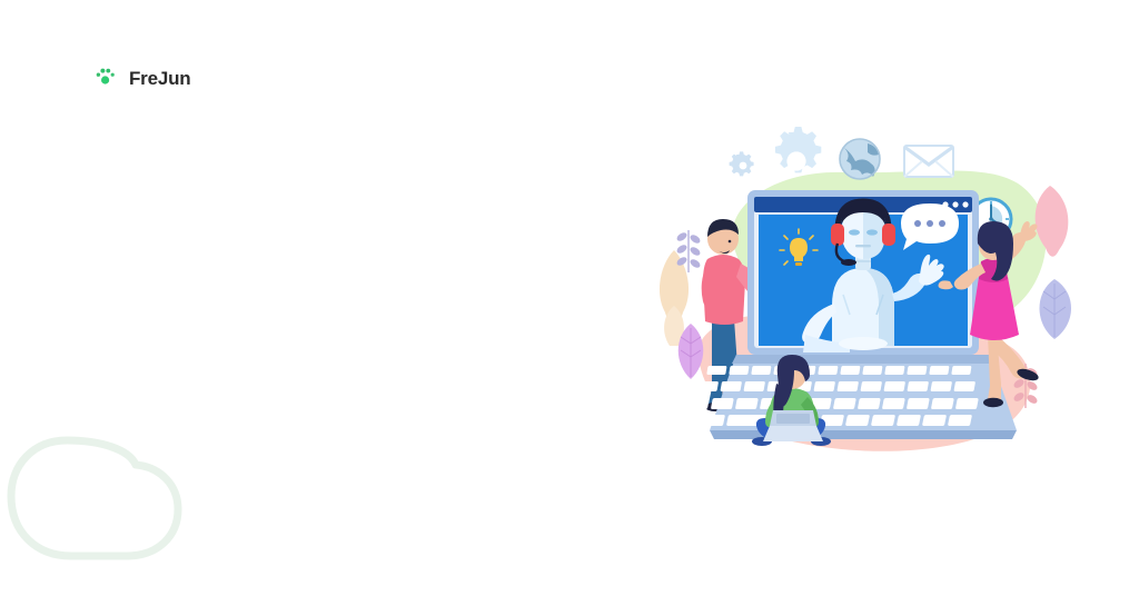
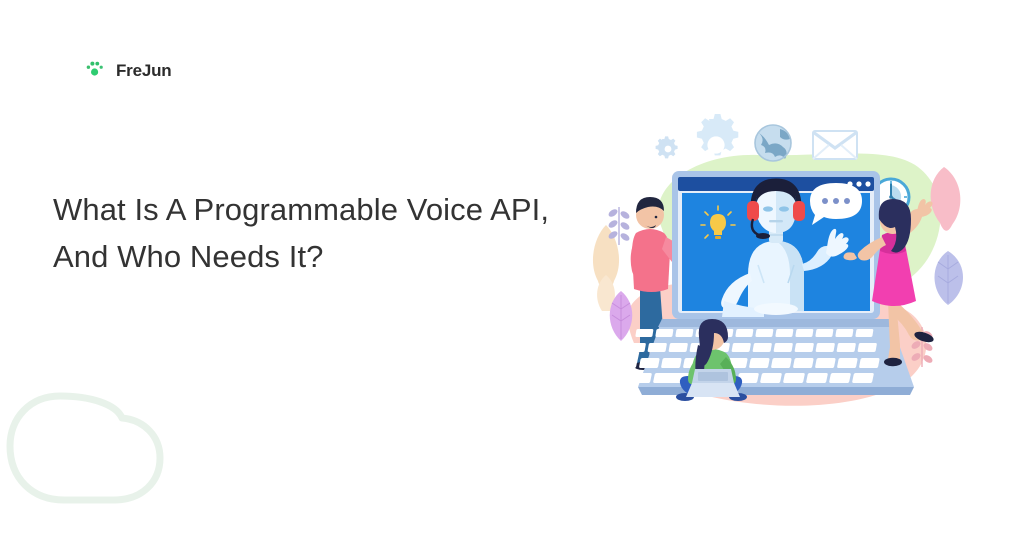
  FreJun
+ What Is A Programmable Voice API, And Who Needs It?
